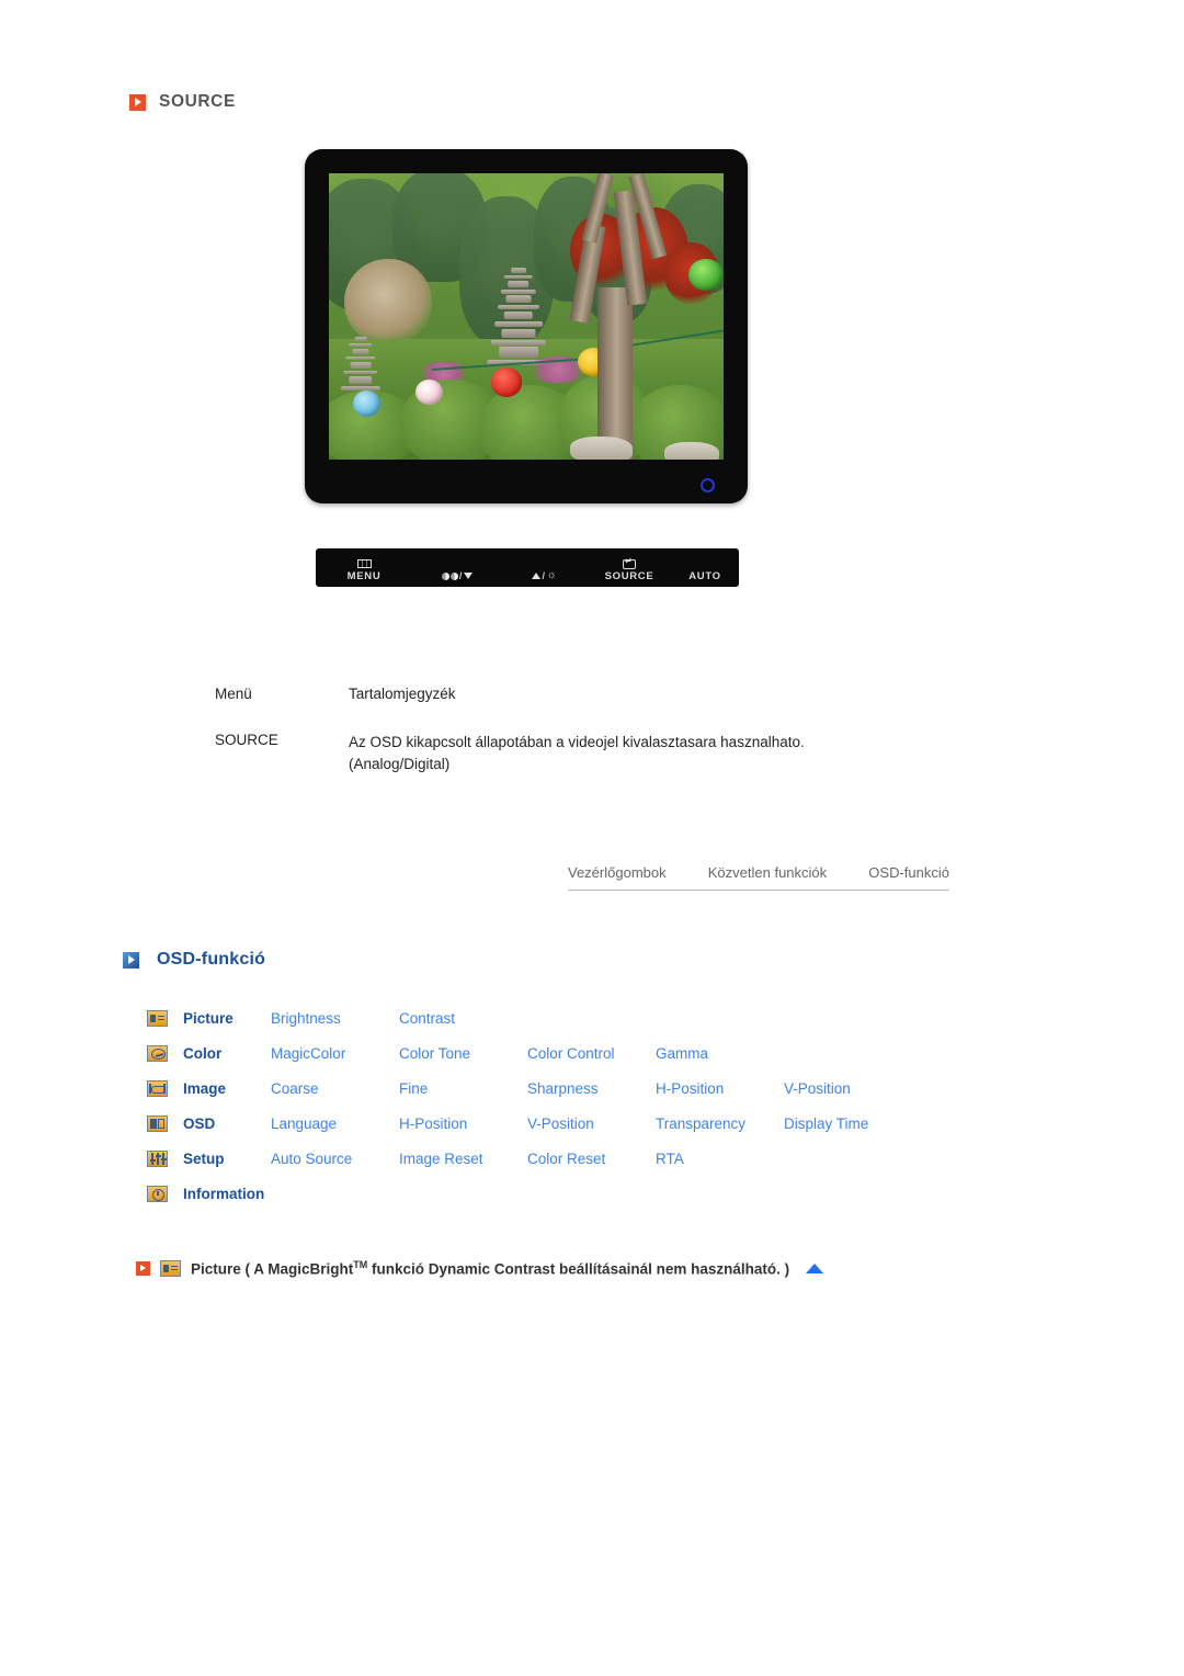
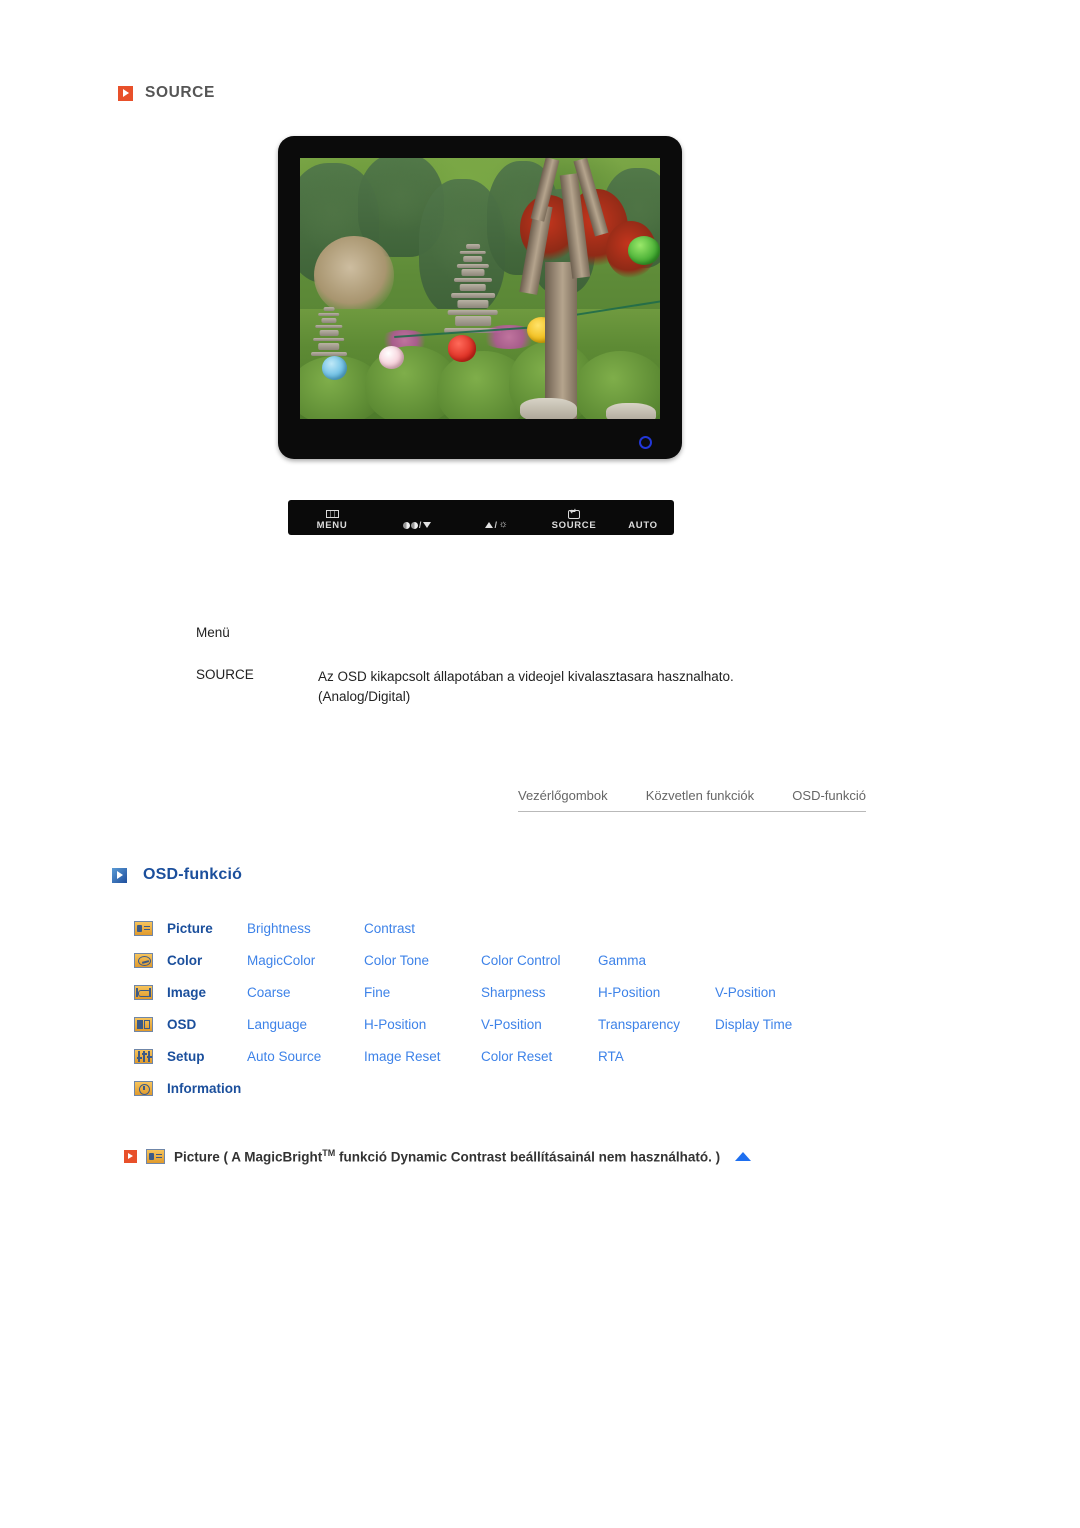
  SOURCE
  MENU
  /
  /
  ☼
  SOURCE
  AUTO
  Menü
- Tartalomjegyzék
  SOURCE
  Az OSD kikapcsolt állapotában a videojel kivalasztasara hasznalhato.
  (Analog/Digital)
  Vezérlőgombok
  Közvetlen funkciók
  OSD-funkció
  OSD-funkció
  Picture
  Brightness
  Contrast
  Color
  MagicColor
  Color Tone
  Color Control
  Gamma
  Image
  Coarse
  Fine
  Sharpness
  H-Position
  V-Position
  OSD
  Language
  H-Position
  V-Position
  Transparency
  Display Time
  Setup
  Auto Source
  Image Reset
  Color Reset
  RTA
  Information
  Picture ( A MagicBrightTM funkció Dynamic Contrast beállításainál nem használható. )
